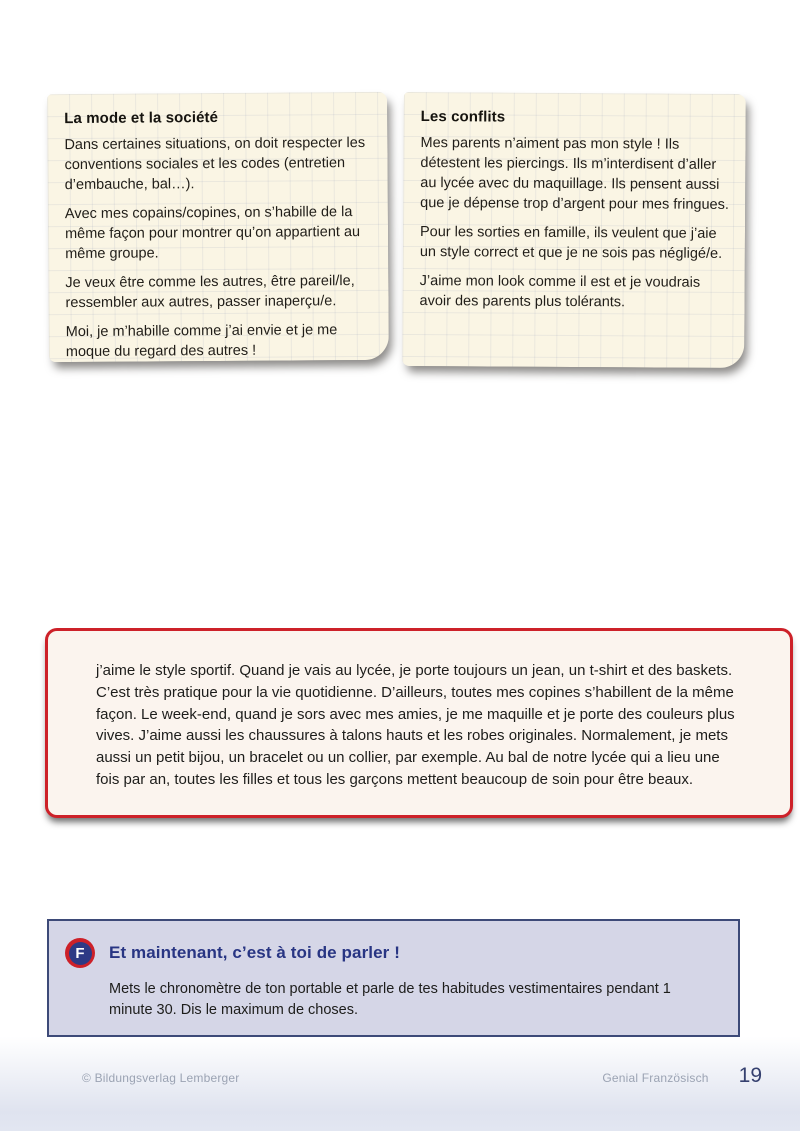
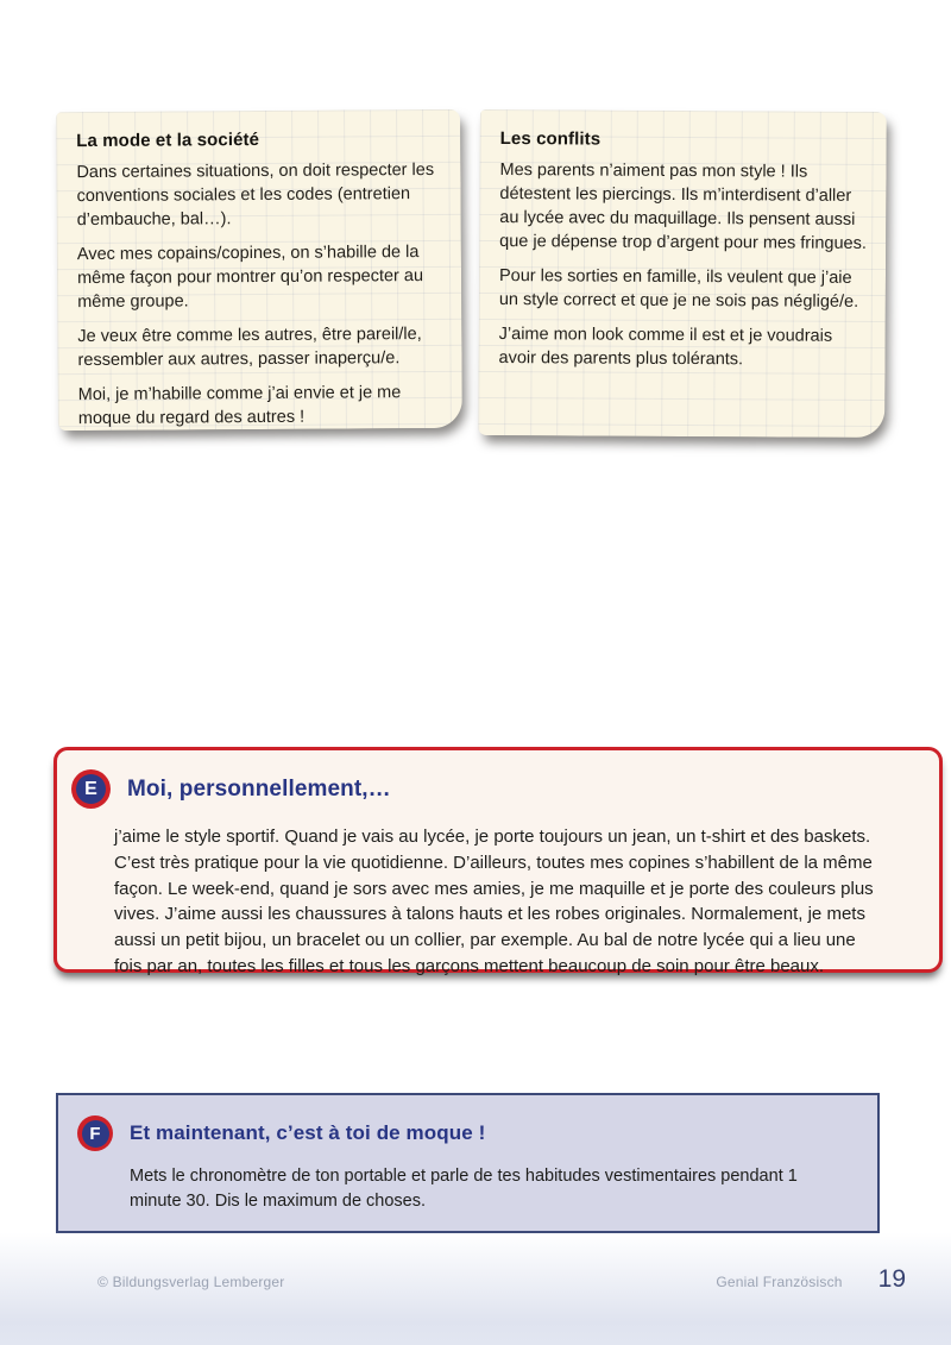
  La mode et la société
  Dans certaines situations, on doit respecter les conventions sociales et les codes (entretien d’embauche, bal…).
- Avec mes copains/copines, on s’habille de la même façon pour montrer qu’on appartient au même groupe.
+ Avec mes copains/copines, on s’habille de la même façon pour montrer qu’on respecter au même groupe.
  Je veux être comme les autres, être pareil/le, ressembler aux autres, passer inaperçu/e.
  Moi, je m’habille comme j’ai envie et je me moque du regard des autres !
  Les conflits
  Mes parents n’aiment pas mon style ! Ils détestent les piercings. Ils m’interdisent d’aller au lycée avec du maquillage. Ils pensent aussi que je dépense trop d’argent pour mes fringues.
  Pour les sorties en famille, ils veulent que j’aie un style correct et que je ne sois pas négligé/e.
  J’aime mon look comme il est et je voudrais avoir des parents plus tolérants.
+ E
+ Moi, personnellement,…
  j’aime le style sportif. Quand je vais au lycée, je porte toujours un jean, un t-shirt et des baskets. C’est très pratique pour la vie quotidienne. D’ailleurs, toutes mes copines s’habillent de la même façon. Le week-end, quand je sors avec mes amies, je me maquille et je porte des couleurs plus vives. J’aime aussi les chaussures à talons hauts et les robes originales. Normalement, je mets aussi un petit bijou, un bracelet ou un collier, par exemple. Au bal de notre lycée qui a lieu une fois par an, toutes les filles et tous les garçons mettent beaucoup de soin pour être beaux.
  F
- Et maintenant, c’est à toi de parler !
+ Et maintenant, c’est à toi de moque !
  Mets le chronomètre de ton portable et parle de tes habitudes vestimentaires pendant 1 minute 30. Dis le maximum de choses.
  © Bildungsverlag Lemberger
  Genial Französisch
  19
